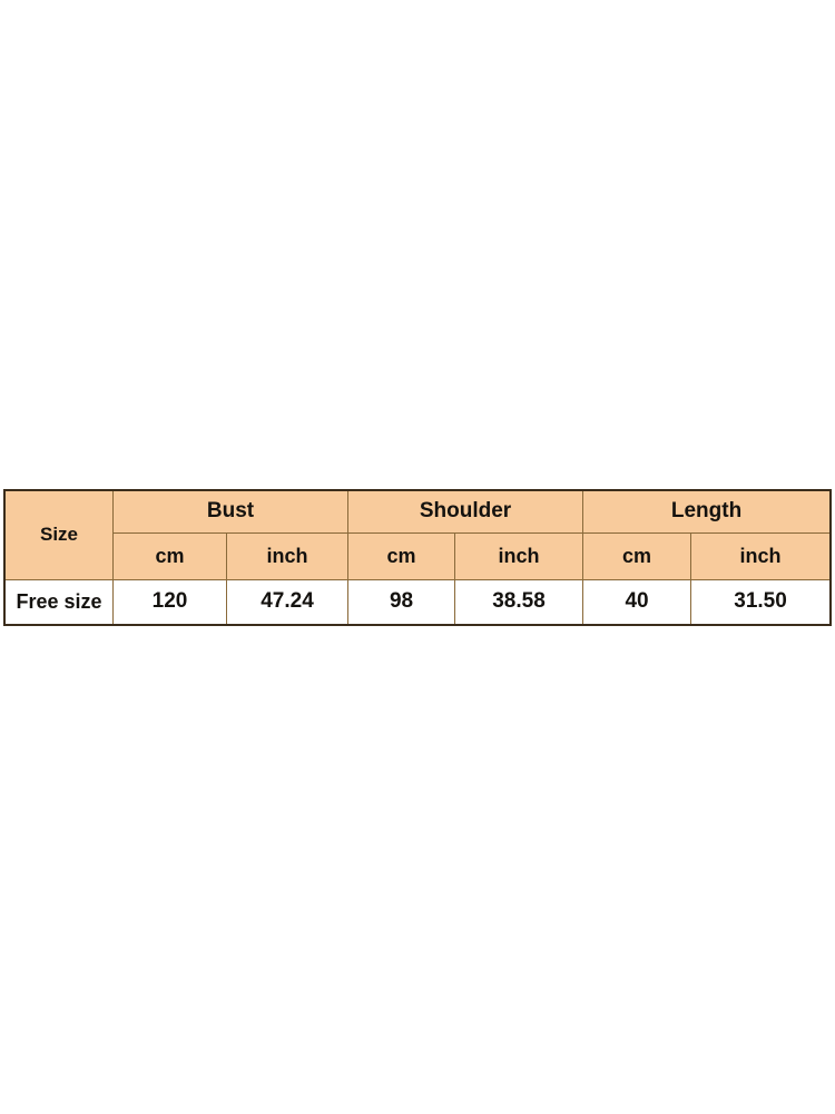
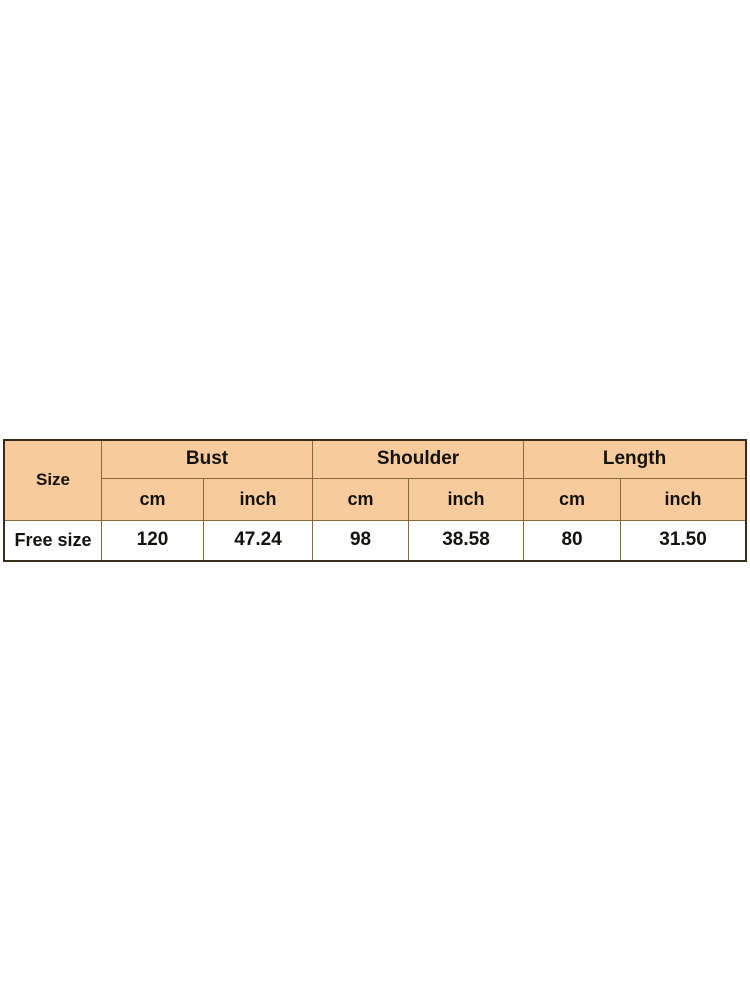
  Size	Bust	Shoulder	Length
  cm	inch	cm	inch	cm	inch
- Free size	120	47.24	98	38.58	40	31.50
+ Free size	120	47.24	98	38.58	80	31.50
